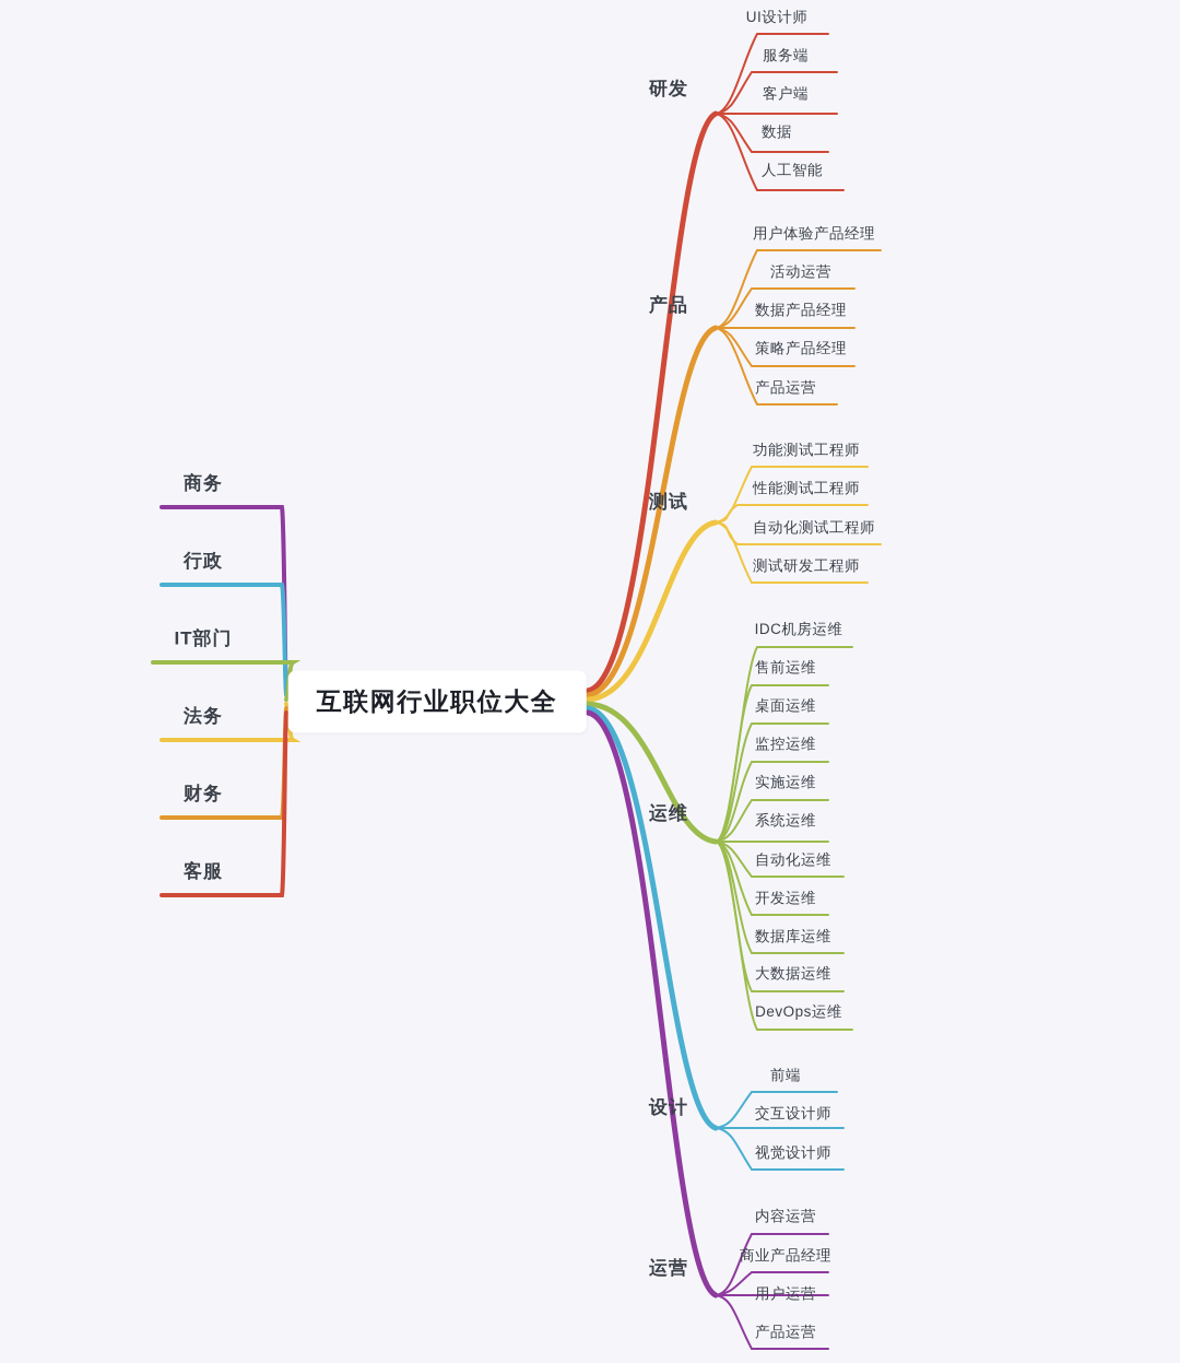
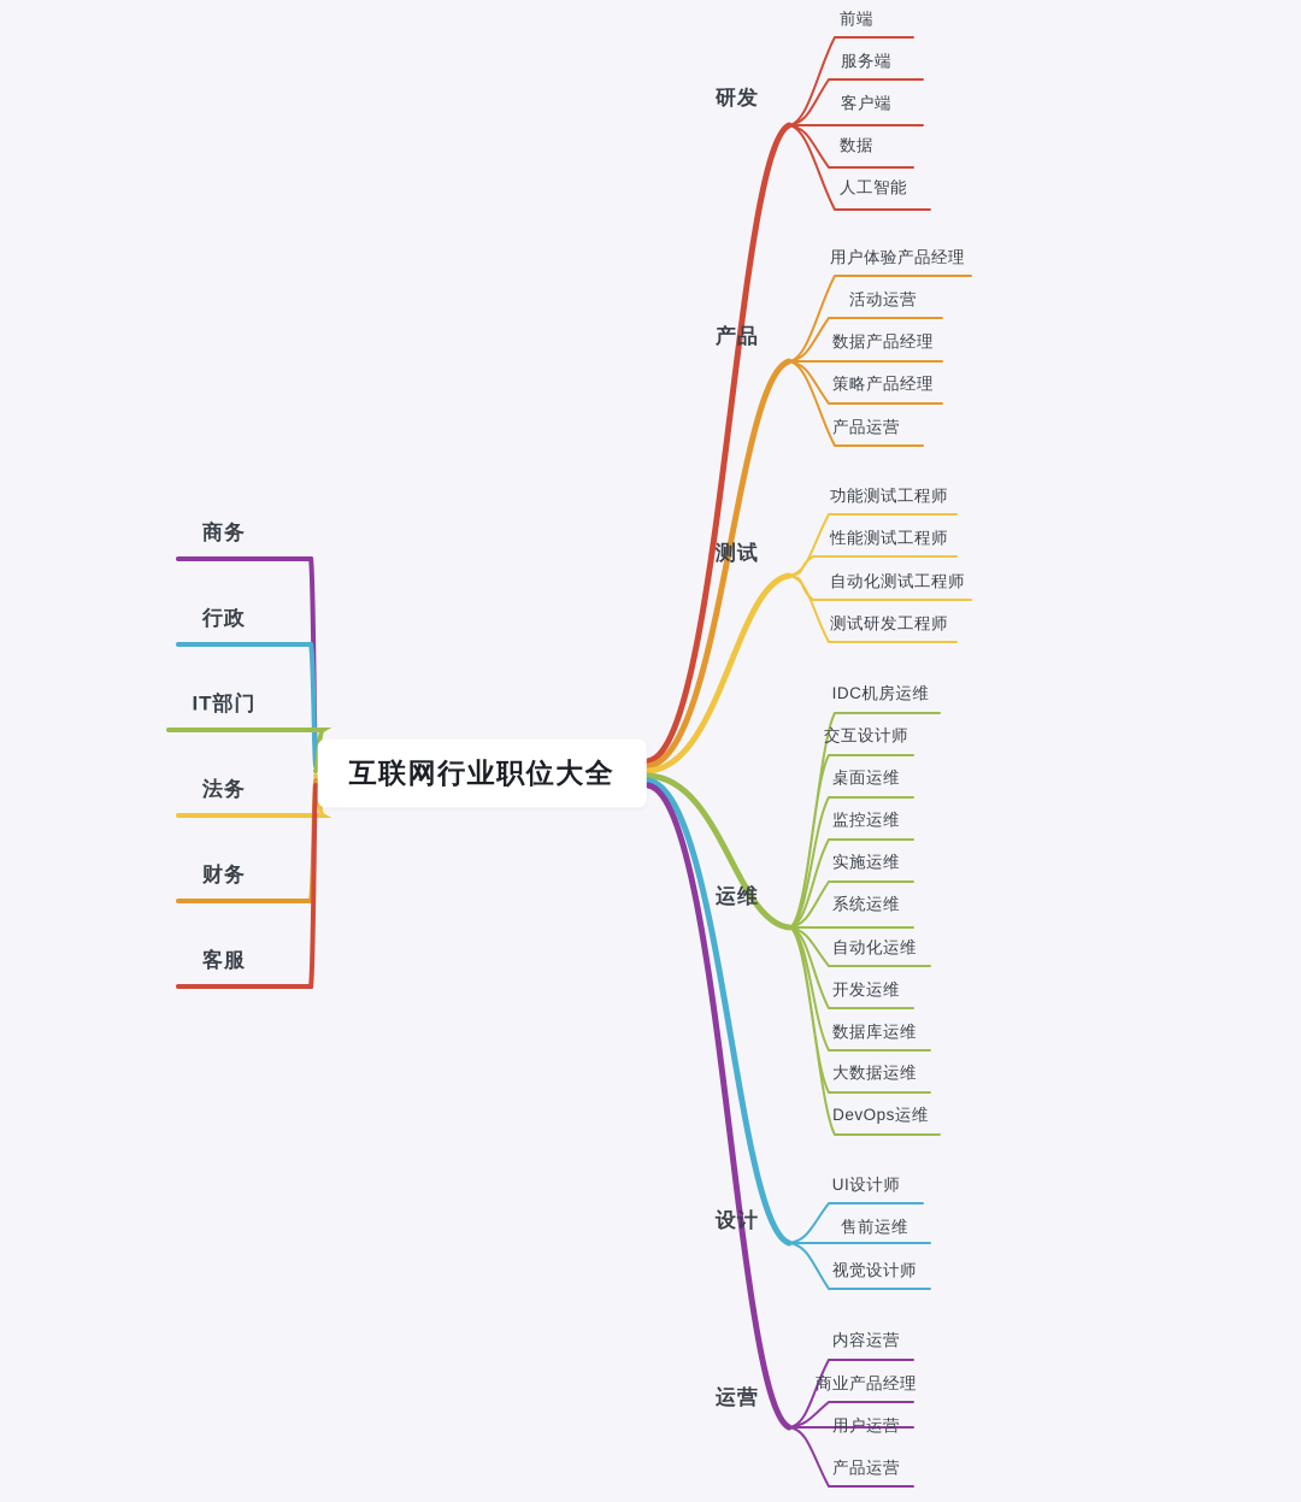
  互联网行业职位大全
  研发
- UI设计师
+ 前端
  服务端
  客户端
  数据
  人工智能
  产品
  用户体验产品经理
  活动运营
  数据产品经理
  策略产品经理
  产品运营
  测试
  功能测试工程师
  性能测试工程师
  自动化测试工程师
  测试研发工程师
  运维
  IDC机房运维
- 售前运维
+ 交互设计师
  桌面运维
  监控运维
  实施运维
  系统运维
  自动化运维
  开发运维
  数据库运维
  大数据运维
  DevOps运维
  设计
- 前端
+ UI设计师
- 交互设计师
+ 售前运维
  视觉设计师
  运营
  内容运营
  商业产品经理
  用户运营
  产品运营
  商务
  行政
  IT部门
  法务
  财务
  客服
